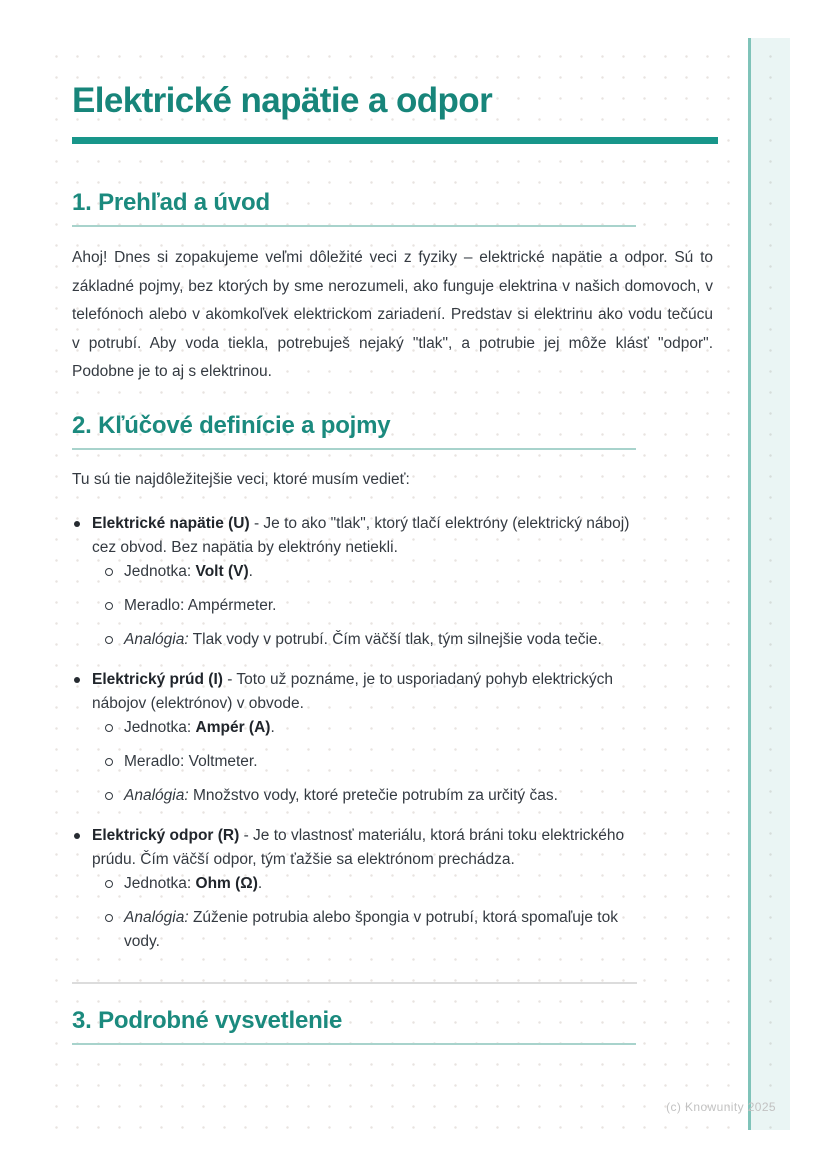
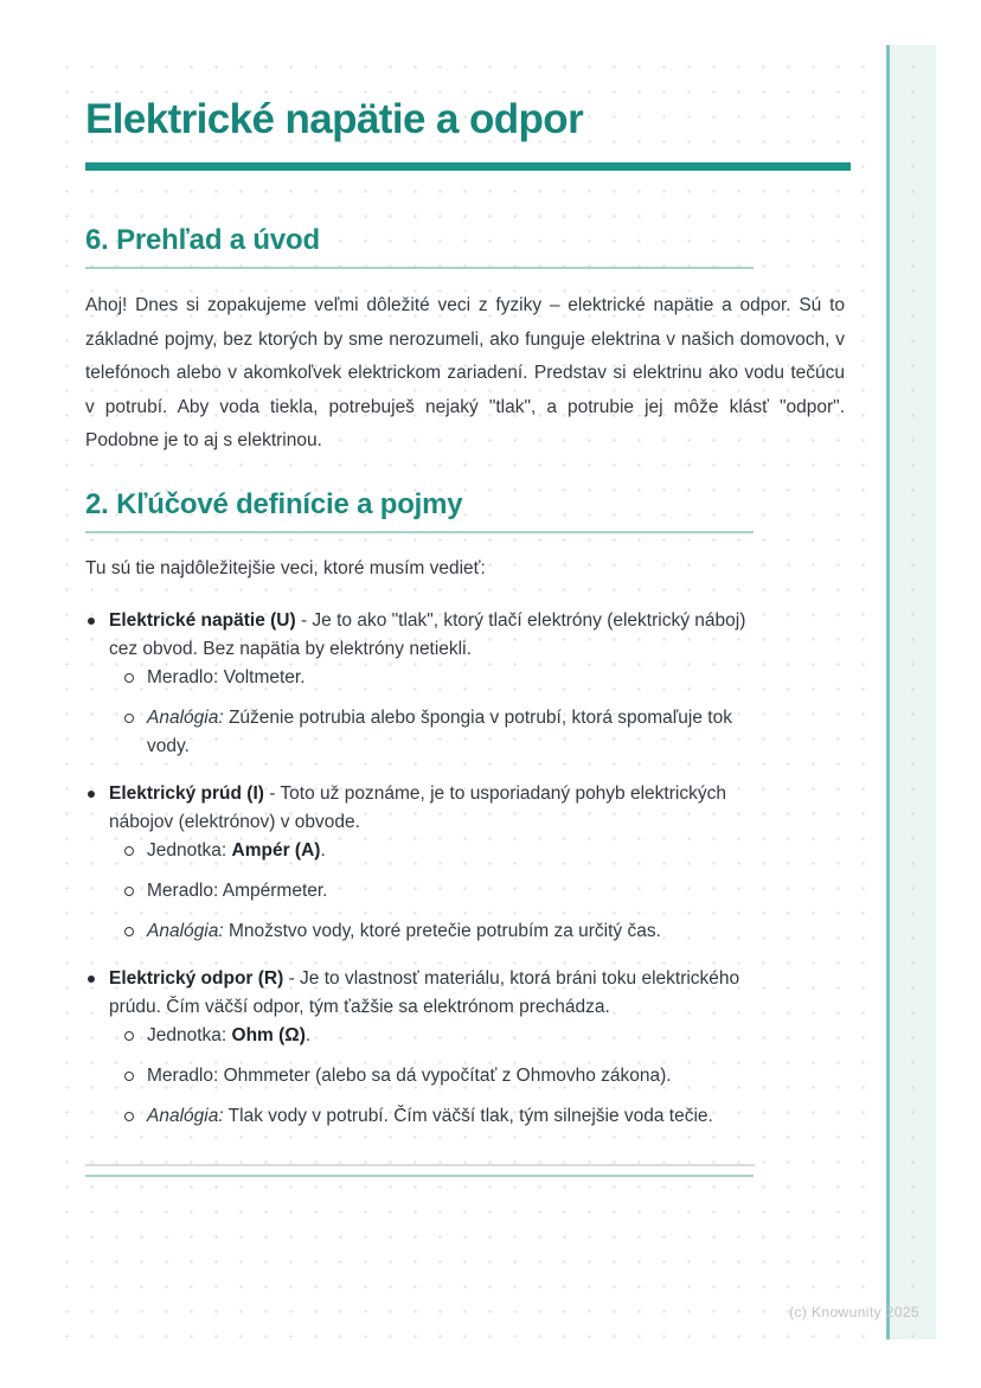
  Elektrické napätie a odpor
- 1. Prehľad a úvod
+ 6. Prehľad a úvod
  Ahoj! Dnes si zopakujeme veľmi dôležité veci z fyziky – elektrické napätie a odpor. Sú to základné pojmy, bez ktorých by sme nerozumeli, ako funguje elektrina v našich domovoch, v telefónoch alebo v akomkoľvek elektrickom zariadení. Predstav si elektrinu ako vodu tečúcu v potrubí. Aby voda tiekla, potrebuješ nejaký "tlak", a potrubie jej môže klásť "odpor". Podobne je to aj s elektrinou.
  2. Kľúčové definície a pojmy
  Tu sú tie najdôležitejšie veci, ktoré musím vedieť:
  Elektrické napätie (U) - Je to ako "tlak", ktorý tlačí elektróny (elektrický náboj) cez obvod. Bez napätia by elektróny netiekli.
- Jednotka: Volt (V).
- Meradlo: Ampérmeter.
+ Meradlo: Voltmeter.
- Analógia: Tlak vody v potrubí. Čím väčší tlak, tým silnejšie voda tečie.
+ Analógia: Zúženie potrubia alebo špongia v potrubí, ktorá spomaľuje tok vody.
  Elektrický prúd (I) - Toto už poznáme, je to usporiadaný pohyb elektrických nábojov (elektrónov) v obvode.
  Jednotka: Ampér (A).
- Meradlo: Voltmeter.
+ Meradlo: Ampérmeter.
  Analógia: Množstvo vody, ktoré pretečie potrubím za určitý čas.
  Elektrický odpor (R) - Je to vlastnosť materiálu, ktorá bráni toku elektrického prúdu. Čím väčší odpor, tým ťažšie sa elektrónom prechádza.
  Jednotka: Ohm (Ω).
+ Meradlo: Ohmmeter (alebo sa dá vypočítať z Ohmovho zákona).
- Analógia: Zúženie potrubia alebo špongia v potrubí, ktorá spomaľuje tok vody.
+ Analógia: Tlak vody v potrubí. Čím väčší tlak, tým silnejšie voda tečie.
- 3. Podrobné vysvetlenie
  (c) Knowunity 2025
